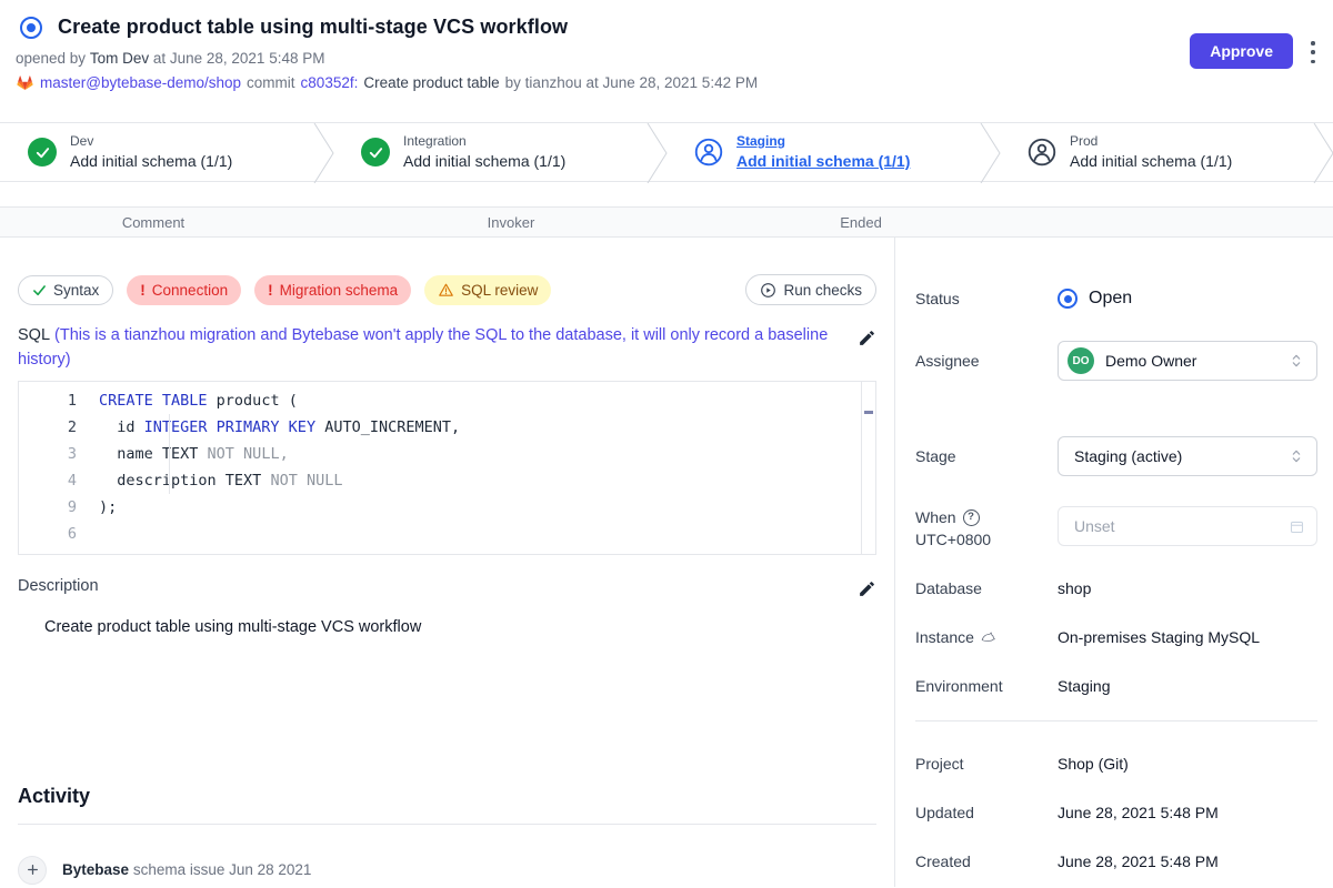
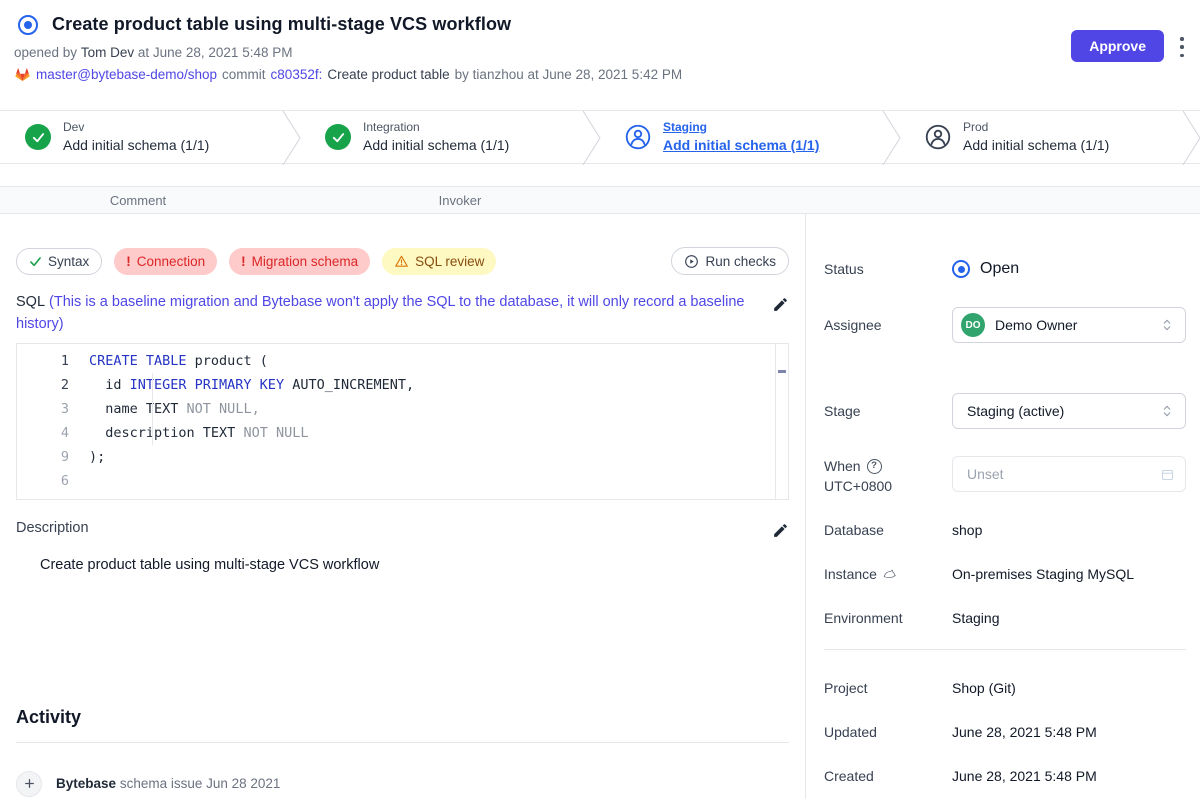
  Create product table using multi-stage VCS workflow
  Approve
  opened by Tom Dev at June 28, 2021 5:48 PM
  master@bytebase-demo/shop
  commit
  c80352f:
  Create product table
  by tianzhou at June 28, 2021 5:42 PM
  Dev
  Add initial schema (1/1)
  Integration
  Add initial schema (1/1)
  Staging
  Add initial schema (1/1)
  Prod
  Add initial schema (1/1)
  Comment
  Invoker
- Ended
  Syntax
  !
  Connection
  !
  Migration schema
  SQL review
  Run checks
- SQL (This is a tianzhou migration and Bytebase won't apply the SQL to the database, it will only record a baseline history)
+ SQL (This is a baseline migration and Bytebase won't apply the SQL to the database, it will only record a baseline history)
  1
  2
  3
  4
  9
  6
  CREATE TABLE product (
  id INTEGER PRIMARY KEY AUTO_INCREMENT,
  name TEXT NOT NULL,
  description TEXT NOT NULL
  );
  Description
  Create product table using multi-stage VCS workflow
  Activity
  Bytebase schema issue Jun 28 2021
  Status
  Open
  Assignee
  DO
  Demo Owner
  Stage
  Staging (active)
  When
  ?
  UTC+0800
  Unset
  Database
  shop
  Instance
  On-premises Staging MySQL
  Environment
  Staging
  Project
  Shop (Git)
  Updated
  June 28, 2021 5:48 PM
  Created
  June 28, 2021 5:48 PM
